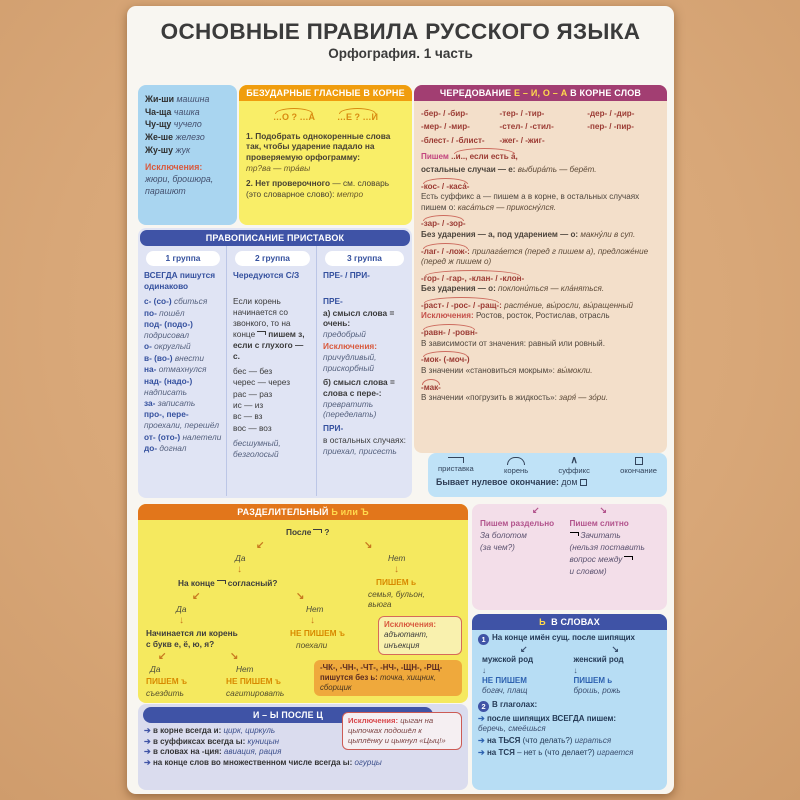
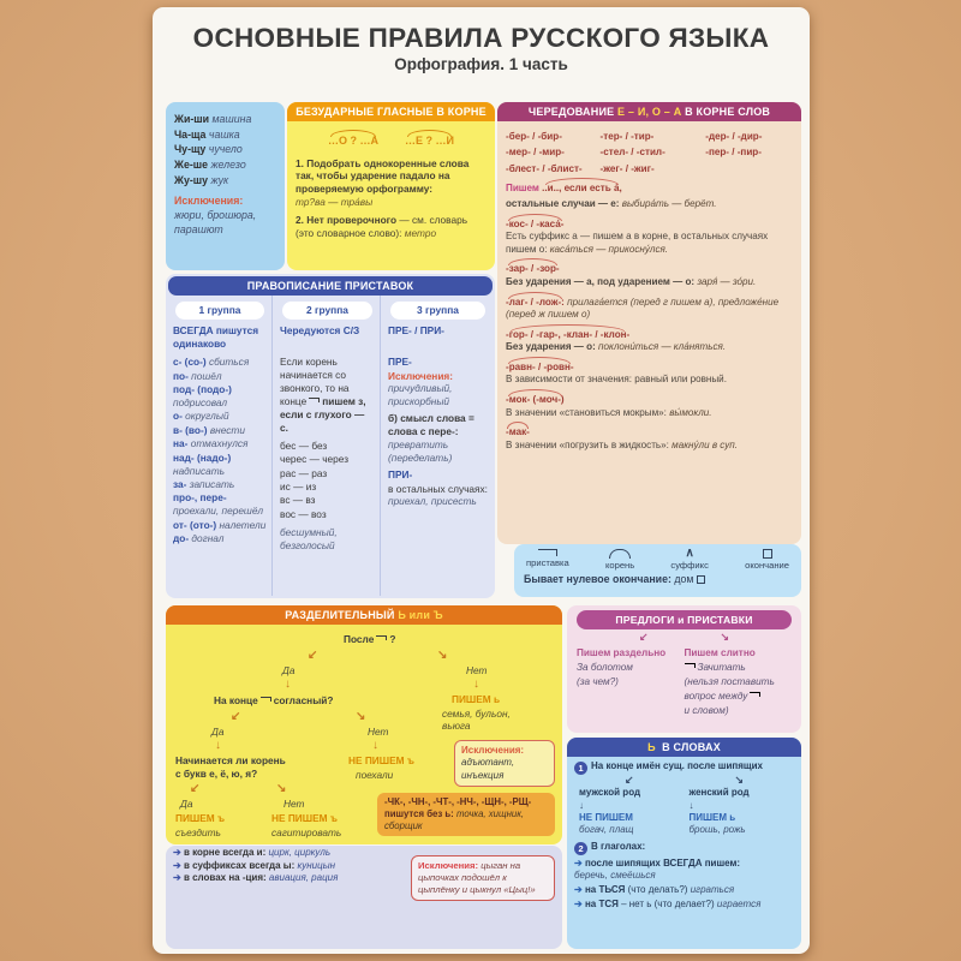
  ОСНОВНЫЕ ПРАВИЛА РУССКОГО ЯЗЫКА
  Орфография. 1 часть
  Жи-ши машина
  Ча-ща чашка
  Чу-щу чучело
  Же-ше железо
  Жу-шу жук
  Исключения:
  жюри, брошюра, парашют
  БЕЗУДАРНЫЕ ГЛАСНЫЕ В КОРНЕ
  …О ? …А
  …Е ? …И
  1. Подобрать однокоренные слова так, чтобы ударение падало на проверяемую орфограмму:
  тр?ва — тра́вы
  2. Нет проверочного — см. словарь (это словарное слово): метро
  ЧЕРЕДОВАНИЕ Е – И, О – А В КОРНЕ СЛОВ
  -бер- / -бир-
  -тер- / -тир-
  -дер- / -дир-
  -мер- / -мир-
  -стел- / -стил-
  -пер- / -пир-
  -блест- / -блист-
  -жег- / -жиг-
  Пишем ..и.., если есть а́,
  остальные случаи — е: выбира́ть — берёт.
  -кос- / -каса́-
  Есть суффикс а — пишем а в корне, в остальных случаях пишем о: каса́ться — прикосну́лся.
  -зар- / -зор-
- Без ударения — а, под ударением — о: макну́ли в суп.
+ Без ударения — а, под ударением — о: заря́ — зо́ри.
  -лаг- / -лож-: прилага́ется (перед г пишем а), предложе́ние (перед ж пишем о)
  -гор- / -гар-, -клан- / -клон-
  Без ударения — о: поклони́ться — кла́няться.
- -раст- / -рос- / -ращ-: расте́ние, вы́росли, вы́ращенный
- Исключения: Ростов, росток, Ростислав, отрасль
  -равн- / -ровн-
  В зависимости от значения: равный или ровный.
  -мок- (-моч-)
  В значении «становиться мокрым»: вы́мокли.
  -мак-
- В значении «погрузить в жидкость»: заря́ — зо́ри.
+ В значении «погрузить в жидкость»: макну́ли в суп.
  приставка
  корень
  ∧
  суффикс
  окончание
  Бывает нулевое окончание: дом
  ПРАВОПИСАНИЕ ПРИСТАВОК
  1 группа
  ВСЕГДА пишутся одинаково
  с- (со-) сбиться
  по- пошёл
  под- (подо-) подрисовал
  о- округлый
  в- (во-) внести
  на- отмахнулся
  над- (надо-) надписать
  за- записать
  про-, пере- проехали, перешёл
  от- (ото-) налетели
  до- догнал
  2 группа
  Чередуются С/З
  Если корень начинается со звонкого, то на конце пишем з, если с глухого — с.
  бес — без
  черес — через
  рас — раз
  ис — из
  вс — вз
  вос — воз
  бесшумный, безголосый
  3 группа
  ПРЕ- / ПРИ-
  ПРЕ-
- а) смысл слова = очень:
- предобрый
  Исключения:
  причудливый, прискорбный
  б) смысл слова = слова с пере-:
  превратить (переделать)
  ПРИ-
  в остальных случаях:
  приехал, присесть
  РАЗДЕЛИТЕЛЬНЫЙ Ь или Ъ
  После ?
  ↙
  ↘
  Да
  ↓
  Нет
  ↓
  ПИШЕМ ь
  семья, бульон,
  вьюга
  На конце согласный?
  ↙
  ↘
  Да
  ↓
  Нет
  ↓
  НЕ ПИШЕМ ъ
  поехали
  Начинается ли корень
  с букв е, ё, ю, я?
  ↙
  ↘
  Да
  ПИШЕМ ъ
  съездить
  Нет
  НЕ ПИШЕМ ъ
  сагитировать
  Исключения:
  адъютант,
  инъекция
  -ЧК-, -ЧН-, -ЧТ-, -НЧ-, -ЩН-, -РЩ- пишутся без ь: точка, хищник, сборщик
+ ПРЕДЛОГИ и ПРИСТАВКИ
  ↙
  ↘
  Пишем раздельно
  За болотом
  (за чем?)
  Пишем слитно
  Зачитать
  (нельзя поставить
  вопрос между
  и словом)
  Ь В СЛОВАХ
  1 На конце имён сущ. после шипящих
  ↙
  ↘
  мужской род
  ↓
  НЕ ПИШЕМ
  богач, плащ
  женский род
  ↓
  ПИШЕМ ь
  брошь, рожь
  2 В глаголах:
  ➔ после шипящих ВСЕГДА пишем:
  беречь, смеёшься
  ➔ на ТЬСЯ (что делать?) играться
  ➔ на ТСЯ – нет ь (что делает?) играется
- И – Ы ПОСЛЕ Ц
  ➔ в корне всегда и: цирк, циркуль
  ➔ в суффиксах всегда ы: куницын
  ➔ в словах на -ция: авиация, рация
- ➔ на конце слов во множественном числе всегда ы: огурцы
  Исключения: цыган на цыпочках подошёл к цыплёнку и цыкнул «Цыц!»
